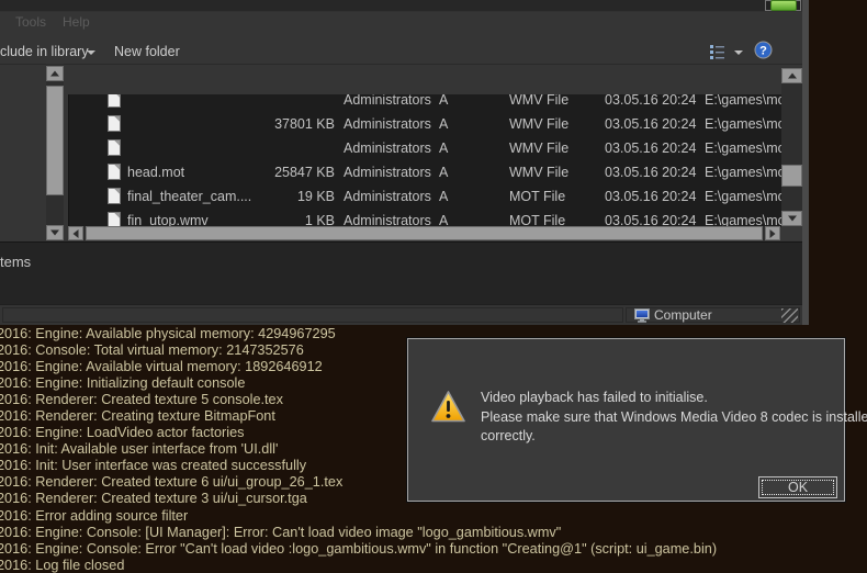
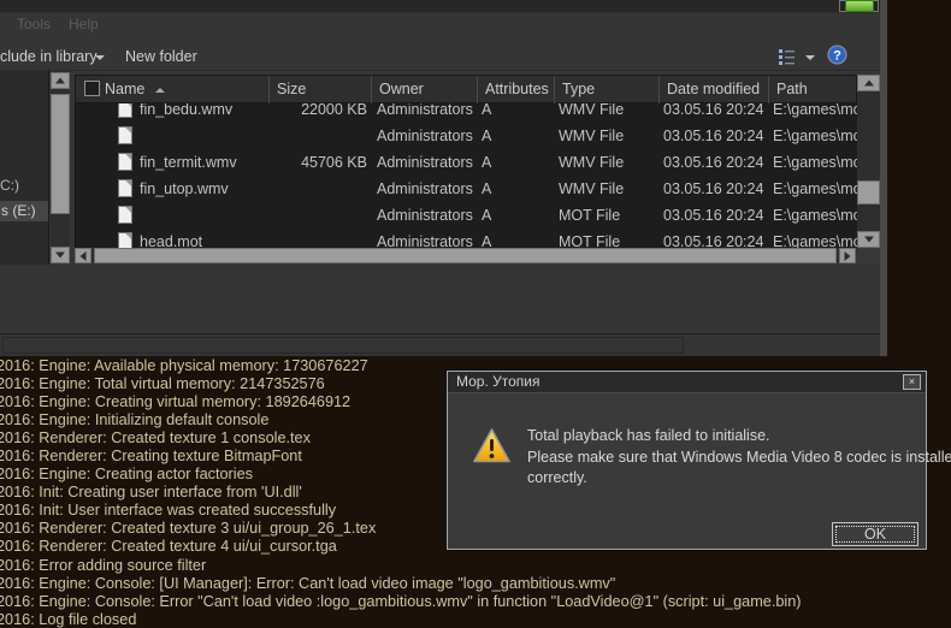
  Tools
  Help
  clude in library
  New folder
  ?
+ C:)
+ s (E:)
+ Name
+ Size
+ Owner
+ Attributes
+ Type
+ Date modified
+ Path
+ fin_bedu.wmv
+ 22000 KB
  Administrators
  A
  WMV File
  03.05.16 20:24
  E:\games\m
- 37801 KB
  Administrators
  A
  WMV File
  03.05.16 20:24
  E:\games\m
+ fin_termit.wmv
+ 45706 KB
  Administrators
  A
  WMV File
  03.05.16 20:24
  E:\games\m
- head.mot
+ fin_utop.wmv
- 25847 KB
  Administrators
  A
  WMV File
  03.05.16 20:24
  E:\games\m
- final_theater_cam....
- 19 KB
  Administrators
  A
  MOT File
  03.05.16 20:24
  E:\games\m
- fin_utop.wmv
+ head.mot
- 1 KB
  Administrators
  A
  MOT File
  03.05.16 20:24
  E:\games\m
- tems
- Computer
- 2016: Engine: Available physical memory: 4294967295
+ 2016: Engine: Available physical memory: 1730676227
- 2016: Console: Total virtual memory: 2147352576
+ 2016: Engine: Total virtual memory: 2147352576
- 2016: Engine: Available virtual memory: 1892646912
+ 2016: Engine: Creating virtual memory: 1892646912
  2016: Engine: Initializing default console
- 2016: Renderer: Created texture 5 console.tex
+ 2016: Renderer: Created texture 1 console.tex
  2016: Renderer: Creating texture BitmapFont
- 2016: Engine: LoadVideo actor factories
+ 2016: Engine: Creating actor factories
- 2016: Init: Available user interface from 'UI.dll'
+ 2016: Init: Creating user interface from 'UI.dll'
  2016: Init: User interface was created successfully
- 2016: Renderer: Created texture 6 ui/ui_group_26_1.tex
+ 2016: Renderer: Created texture 3 ui/ui_group_26_1.tex
- 2016: Renderer: Created texture 3 ui/ui_cursor.tga
+ 2016: Renderer: Created texture 4 ui/ui_cursor.tga
  2016: Error adding source filter
  2016: Engine: Console: [UI Manager]: Error: Can't load video image "logo_gambitious.wmv"
- 2016: Engine: Console: Error "Can't load video :logo_gambitious.wmv" in function "Creating@1" (script: ui_game.bin)
+ 2016: Engine: Console: Error "Can't load video :logo_gambitious.wmv" in function "LoadVideo@1" (script: ui_game.bin)
  2016: Log file closed
+ Мор. Утопия
+ ×
- Video playback has failed to initialise.
+ Total playback has failed to initialise.
  Please make sure that Windows Media Video 8 codec is installe
  correctly.
  OK
